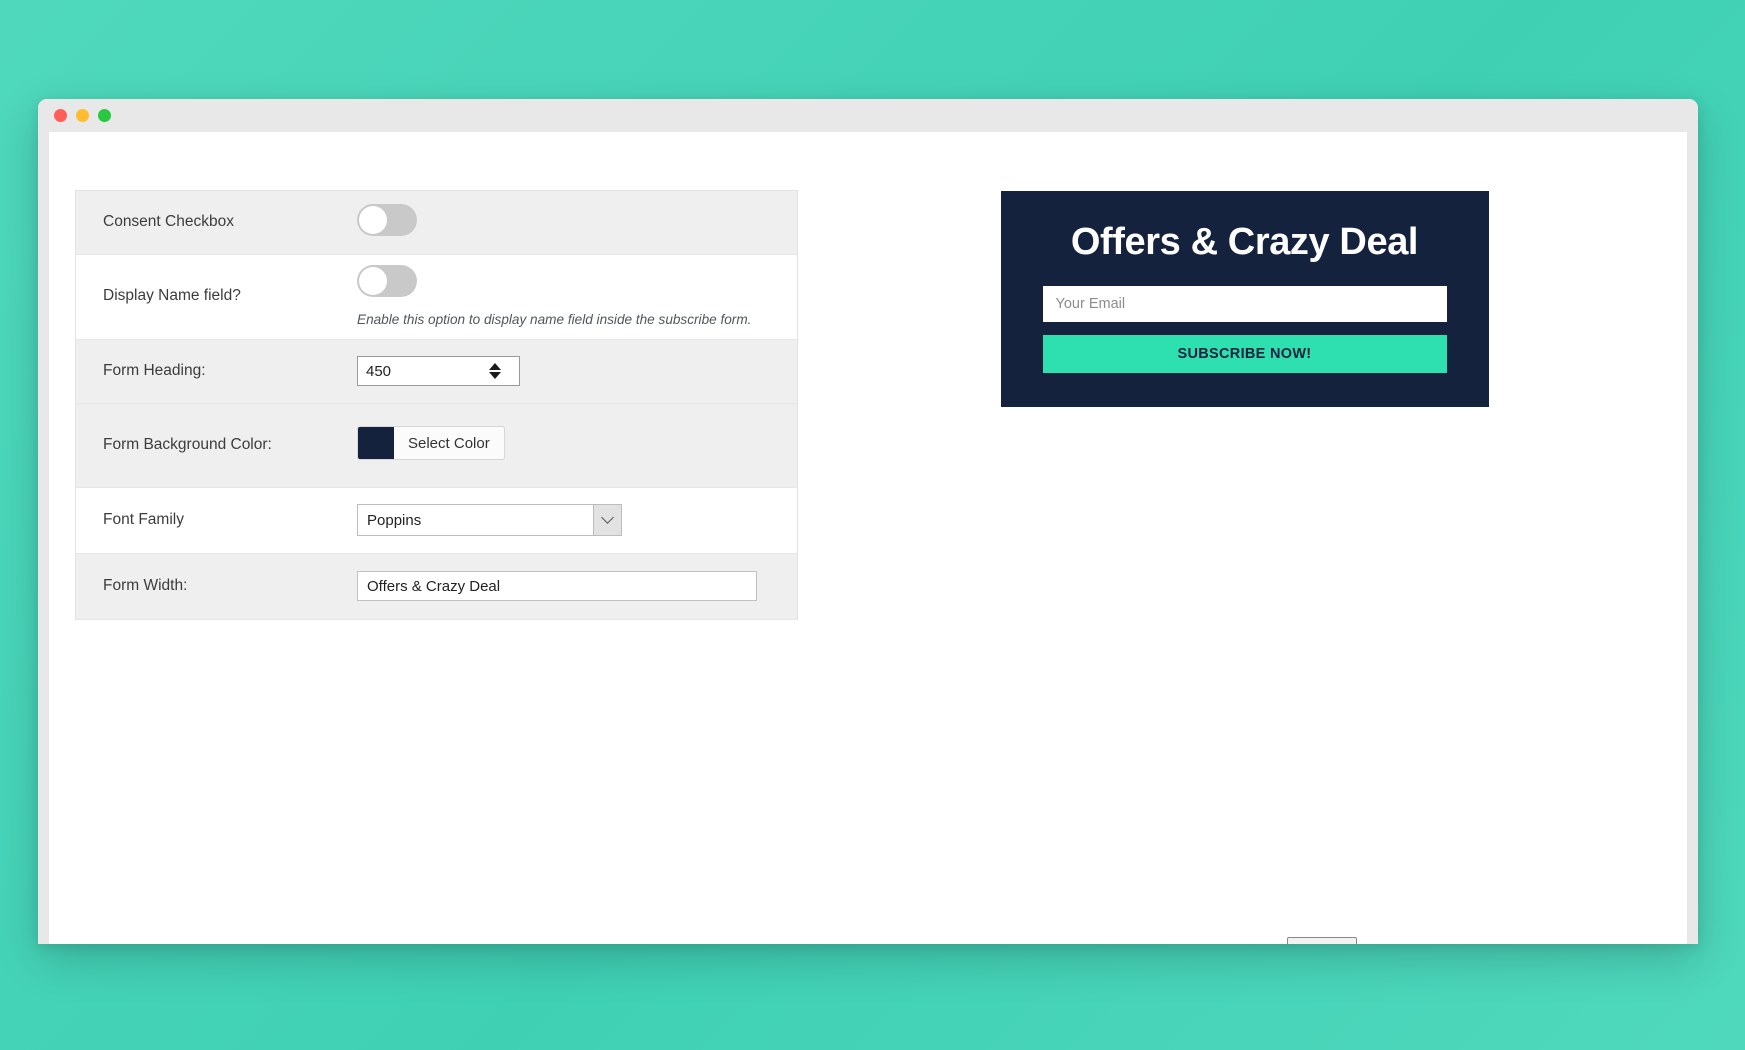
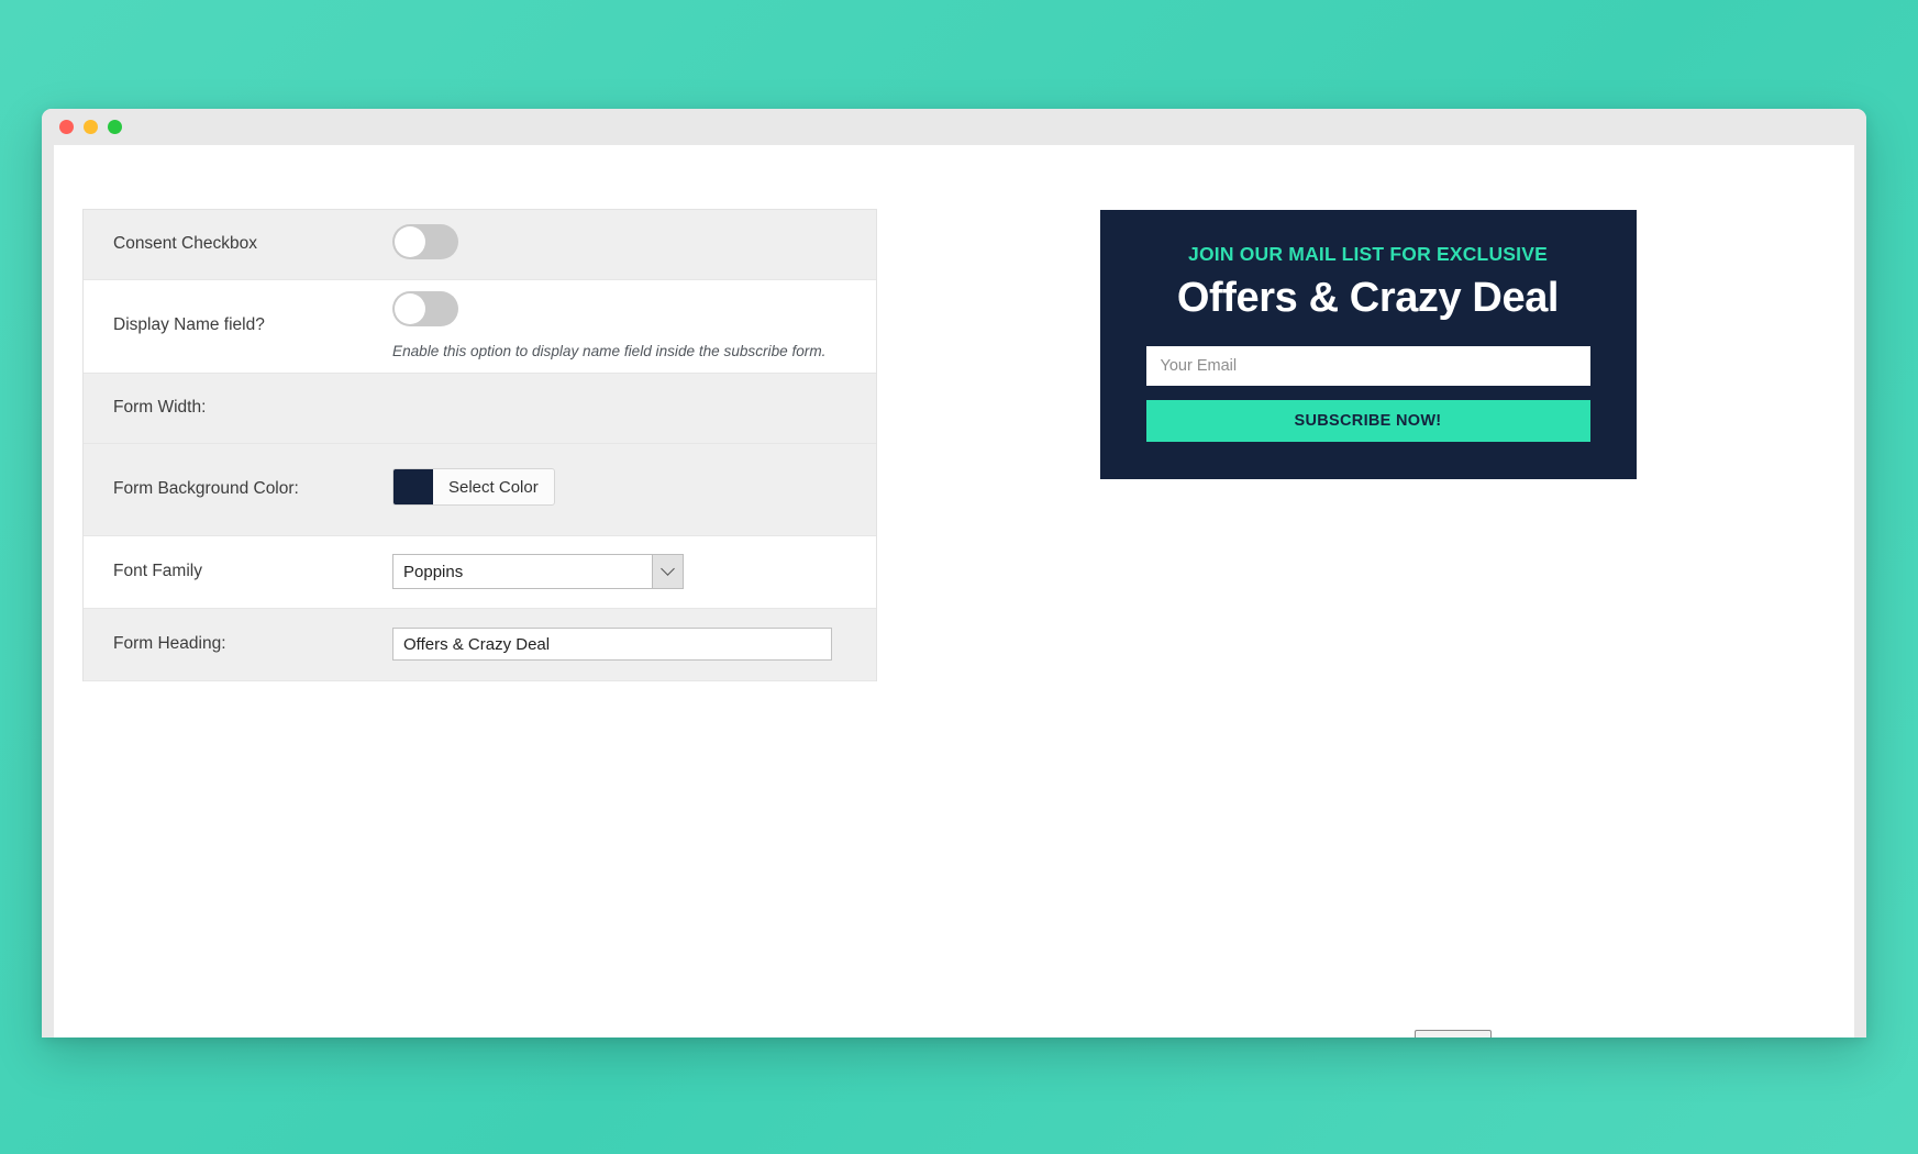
  Consent Checkbox
  Display Name field?
  Enable this option to display name field inside the subscribe form.
- Form Heading:
+ Form Width:
- 450
  Form Background Color:
  Select Color
  Font Family
  Poppins
- Form Width:
+ Form Heading:
  Offers & Crazy Deal
+ JOIN OUR MAIL LIST FOR EXCLUSIVE
  Offers & Crazy Deal
  Your Email SUBSCRIBE NOW!
